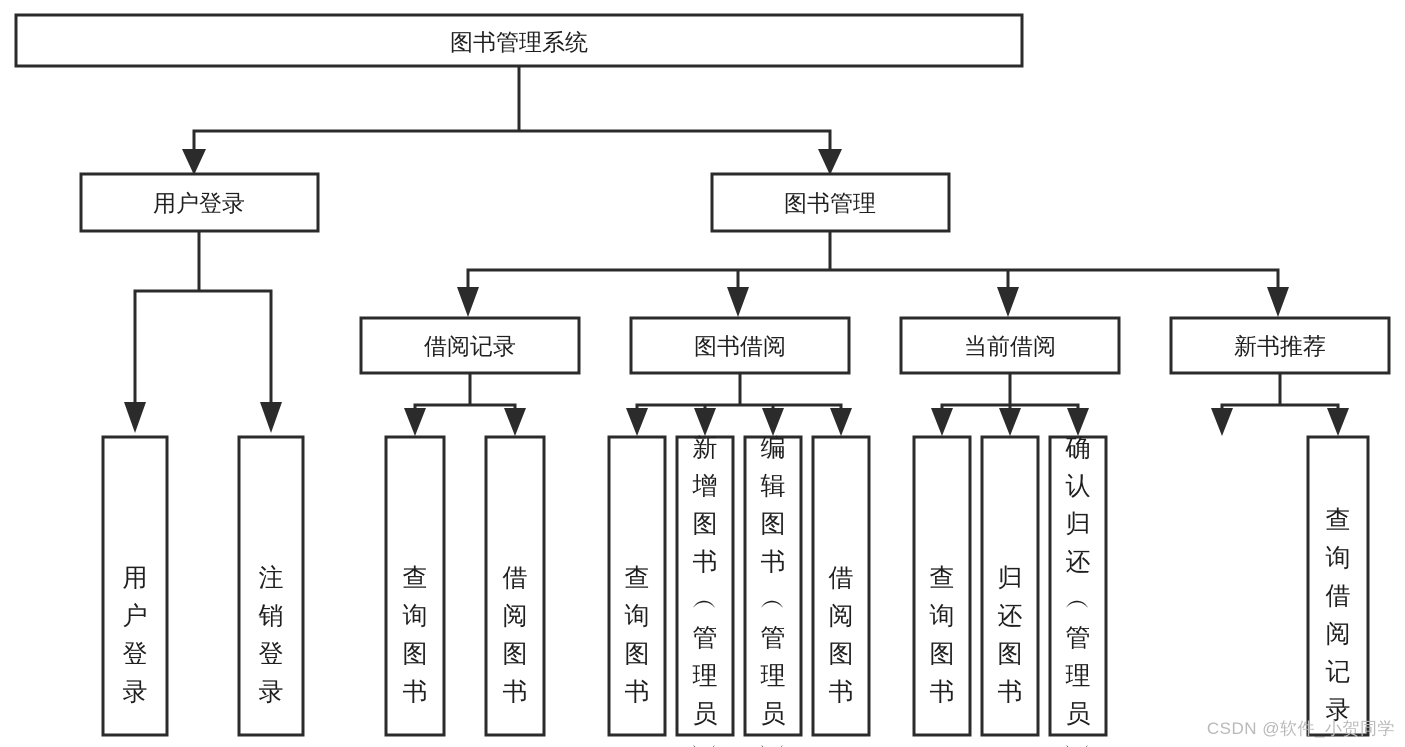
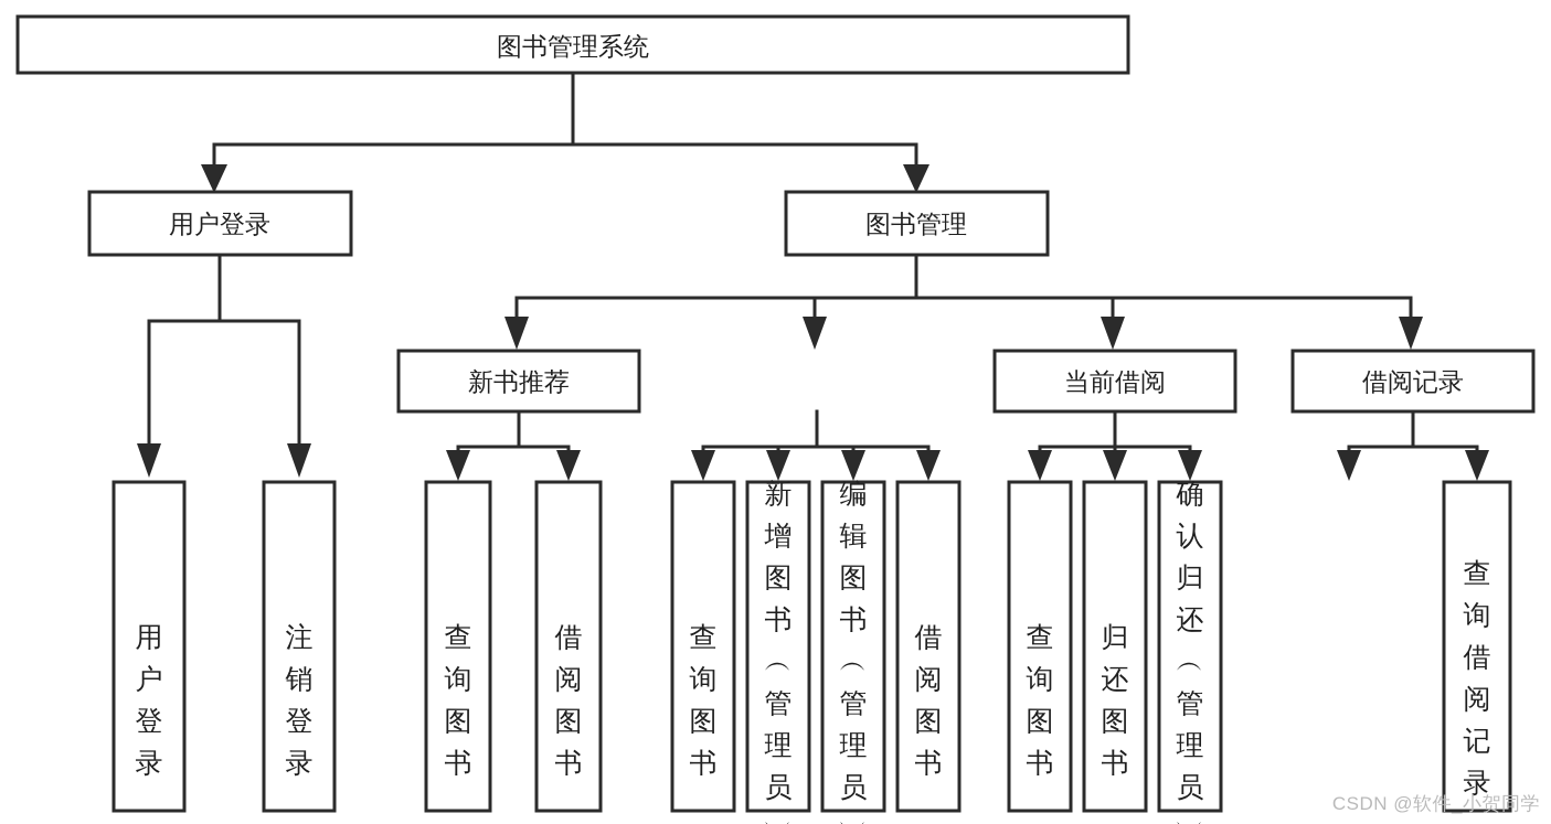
  图书管理系统
  用户登录
  图书管理
- 借阅记录
+ 新书推荐
- 图书借阅
  当前借阅
- 新书推荐
+ 借阅记录
  用户登录
  注销登录
  查询图书
  借阅图书
  查询图书
  新增图书 ︵ 管理员
  编辑图书 ︵ 管理员
  借阅图书
  查询图书
  归还图书
  确认归还 ︵ 管理员
  查询借阅记录
  CSDN @软件_小贺同学
